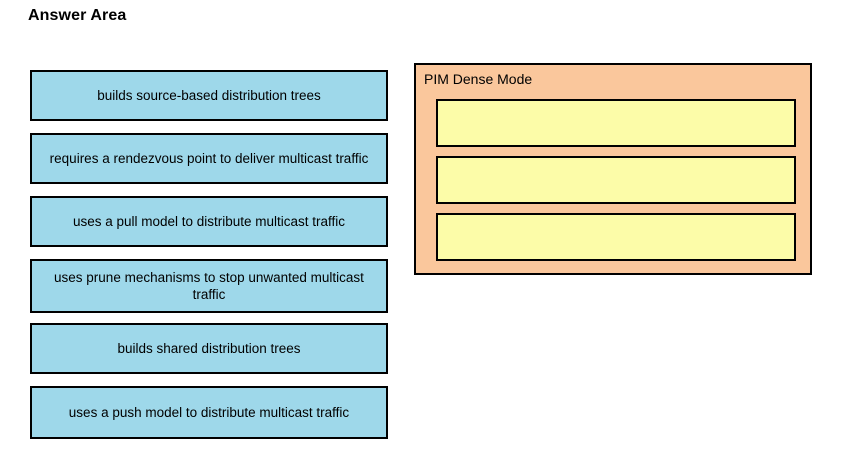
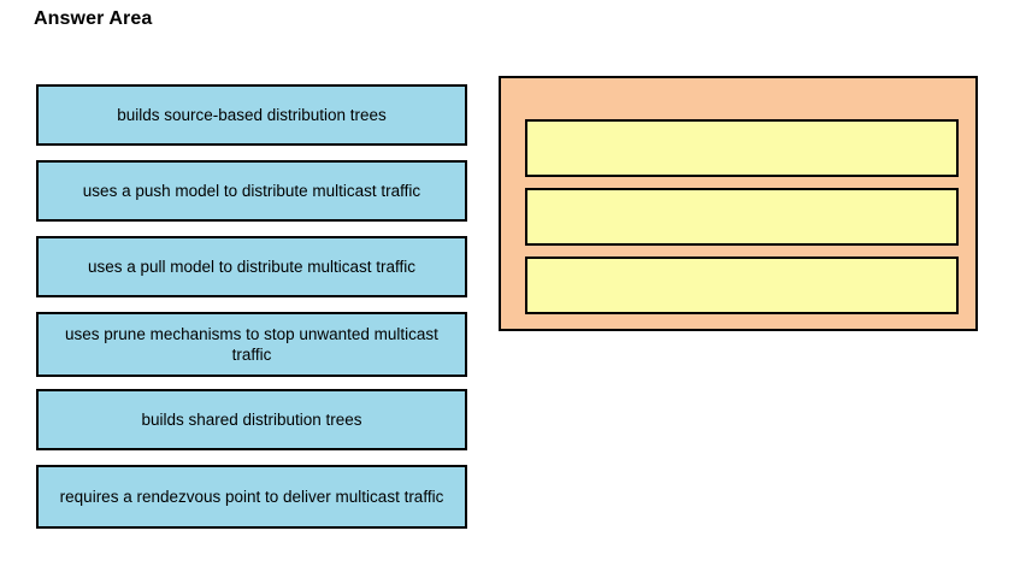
  Answer Area
  builds source-based distribution trees
- requires a rendezvous point to deliver multicast traffic
+ uses a push model to distribute multicast traffic
  uses a pull model to distribute multicast traffic
  uses prune mechanisms to stop unwanted multicast traffic
  builds shared distribution trees
- uses a push model to distribute multicast traffic
+ requires a rendezvous point to deliver multicast traffic
- PIM Dense Mode
